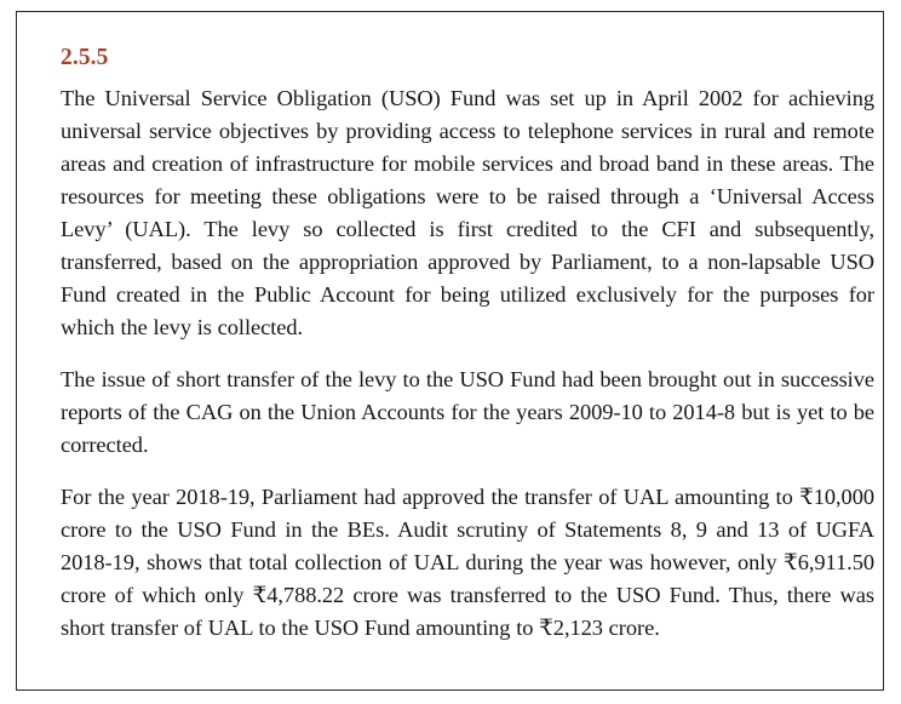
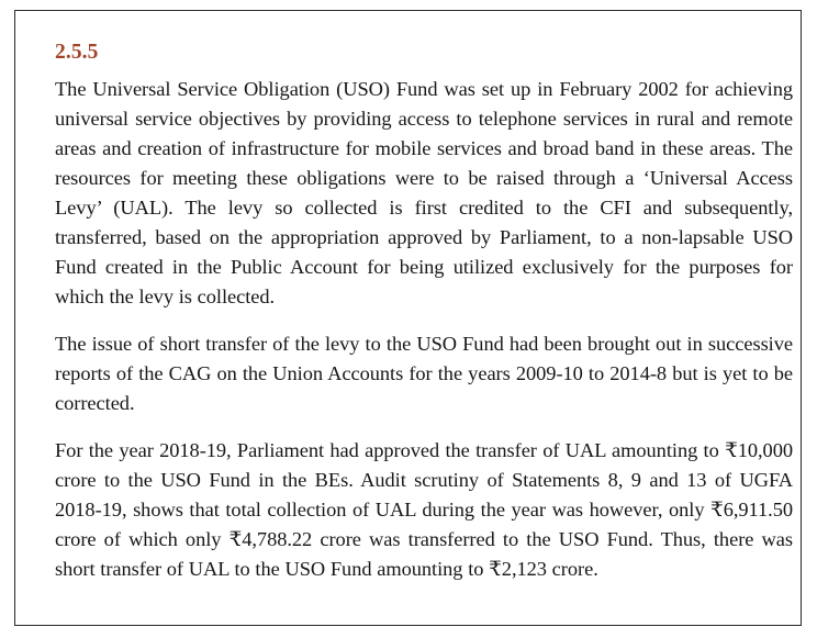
  2.5.5
- The Universal Service Obligation (USO) Fund was set up in April 2002 for achieving universal service objectives by providing access to telephone services in rural and remote areas and creation of infrastructure for mobile services and broad band in these areas. The resources for meeting these obligations were to be raised through a ‘Universal Access Levy’ (UAL). The levy so collected is first credited to the CFI and subsequently, transferred, based on the appropriation approved by Parliament, to a non-lapsable USO Fund created in the Public Account for being utilized exclusively for the purposes for which the levy is collected.
+ The Universal Service Obligation (USO) Fund was set up in February 2002 for achieving universal service objectives by providing access to telephone services in rural and remote areas and creation of infrastructure for mobile services and broad band in these areas. The resources for meeting these obligations were to be raised through a ‘Universal Access Levy’ (UAL). The levy so collected is first credited to the CFI and subsequently, transferred, based on the appropriation approved by Parliament, to a non-lapsable USO Fund created in the Public Account for being utilized exclusively for the purposes for which the levy is collected.
  The issue of short transfer of the levy to the USO Fund had been brought out in successive reports of the CAG on the Union Accounts for the years 2009-10 to 2014-8 but is yet to be corrected.
  For the year 2018-19, Parliament had approved the transfer of UAL amounting to ₹10,000 crore to the USO Fund in the BEs. Audit scrutiny of Statements 8, 9 and 13 of UGFA 2018-19, shows that total collection of UAL during the year was however, only ₹6,911.50 crore of which only ₹4,788.22 crore was transferred to the USO Fund. Thus, there was short transfer of UAL to the USO Fund amounting to ₹2,123 crore.
